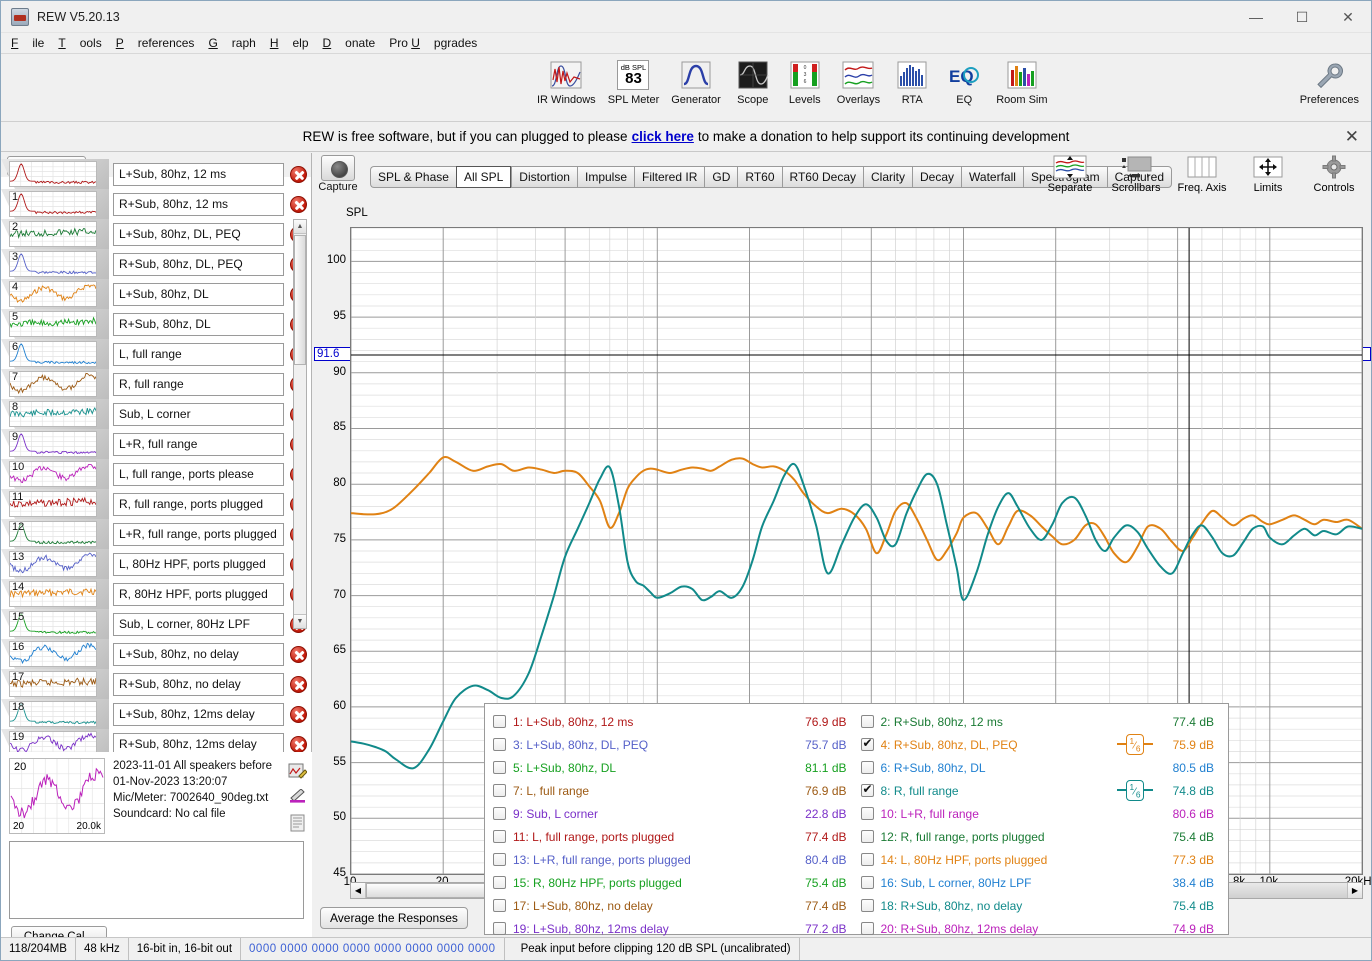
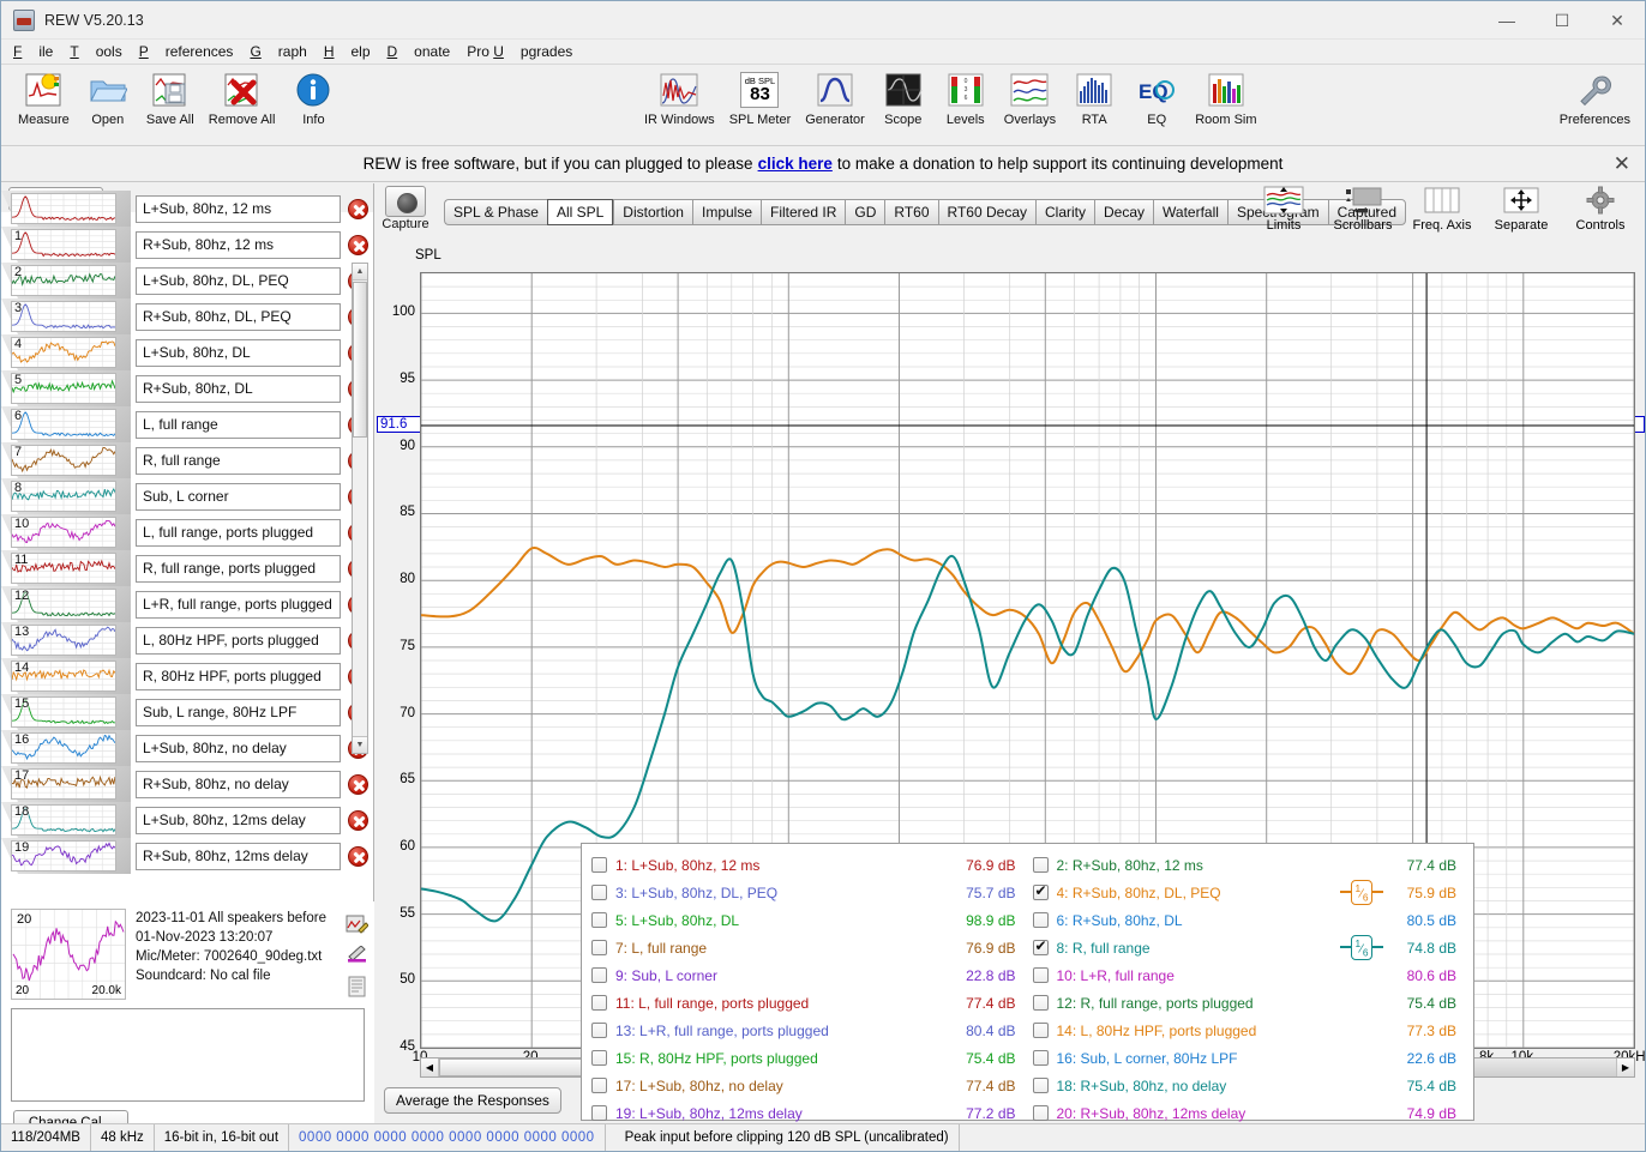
  REW V5.20.13
  —
  ☐
  ✕
  F ile
  T ools
  P references
  G raph
  H elp
  D onate
  Pro U pgrades
+ Measure
+ Open
+ Save All
+ Remove All
+ Info
  IR Windows
  dB SPL
  83
  SPL Meter
  Generator
  Scope
  Levels
  Overlays
  RTA
  EQ
  EQ
  Room Sim
  Preferences
  REW is free software, but if you can plugged to please
  click here
  to make a donation to help support its continuing development
  ✕
  L+Sub, 80hz, 12 ms
  1
  R+Sub, 80hz, 12 ms
  2
  L+Sub, 80hz, DL, PEQ
  3
  R+Sub, 80hz, DL, PEQ
  4
  L+Sub, 80hz, DL
  5
  R+Sub, 80hz, DL
  6
  L, full range
  7
  R, full range
  8
  Sub, L corner
- 9
- L+R, full range
  10
- L, full range, ports please
+ L, full range, ports plugged
  11
  R, full range, ports plugged
  12
  L+R, full range, ports plugged
  13
  L, 80Hz HPF, ports plugged
  14
  R, 80Hz HPF, ports plugged
  15
- Sub, L corner, 80Hz LPF
+ Sub, L range, 80Hz LPF
  16
  L+Sub, 80hz, no delay
  17
  R+Sub, 80hz, no delay
  18
  L+Sub, 80hz, 12ms delay
  19
  R+Sub, 80hz, 12ms delay
  20
  20
  20.0k
  2023-11-01 All speakers before
  01-Nov-2023 13:20:07
  Mic/Meter: 7002640_90deg.txt
  Soundcard: No cal file
  Capture
  SPL & Phase
  All SPL
  Distortion
  Impulse
  Filtered IR
  GD
  RT60
  RT60 Decay
  Clarity
  Decay
  Waterfall
  Caured
- Separate
+ Limits
  Scrollbars
  Freq. Axis
- Limits
+ Separate
  Controls
  SPL
  45
  50
  55
  60
  65
  70
  75
  80
  85
  90
  95
  100
  91.6
  Average the Responses
  ◀
  ▶
  1: L+Sub, 80hz, 12 ms
  76.9 dB
  2: R+Sub, 80hz, 12 ms
  77.4 dB
  3: L+Sub, 80hz, DL, PEQ
  75.7 dB
  4: R+Sub, 80hz, DL, PEQ
  1⁄6
  75.9 dB
  5: L+Sub, 80hz, DL
- 81.1 dB
+ 98.9 dB
  6: R+Sub, 80hz, DL
  80.5 dB
  7: L, full range
  76.9 dB
  8: R, full range
  1⁄6
  74.8 dB
  9: Sub, L corner
  22.8 dB
  10: L+R, full range
  80.6 dB
  11: L, full range, ports plugged
  77.4 dB
  12: R, full range, ports plugged
  75.4 dB
  13: L+R, full range, ports plugged
  80.4 dB
  14: L, 80Hz HPF, ports plugged
  77.3 dB
  15: R, 80Hz HPF, ports plugged
  75.4 dB
  16: Sub, L corner, 80Hz LPF
- 38.4 dB
+ 22.6 dB
  17: L+Sub, 80hz, no delay
  77.4 dB
  18: R+Sub, 80hz, no delay
  75.4 dB
  19: L+Sub, 80hz, 12ms delay
  77.2 dB
  20: R+Sub, 80hz, 12ms delay
  74.9 dB
  118/204MB
  48 kHz
  16-bit in, 16-bit out
  0000 0000 0000 0000 0000 0000 0000 0000
  Peak input before clipping 120 dB SPL (uncalibrated)
